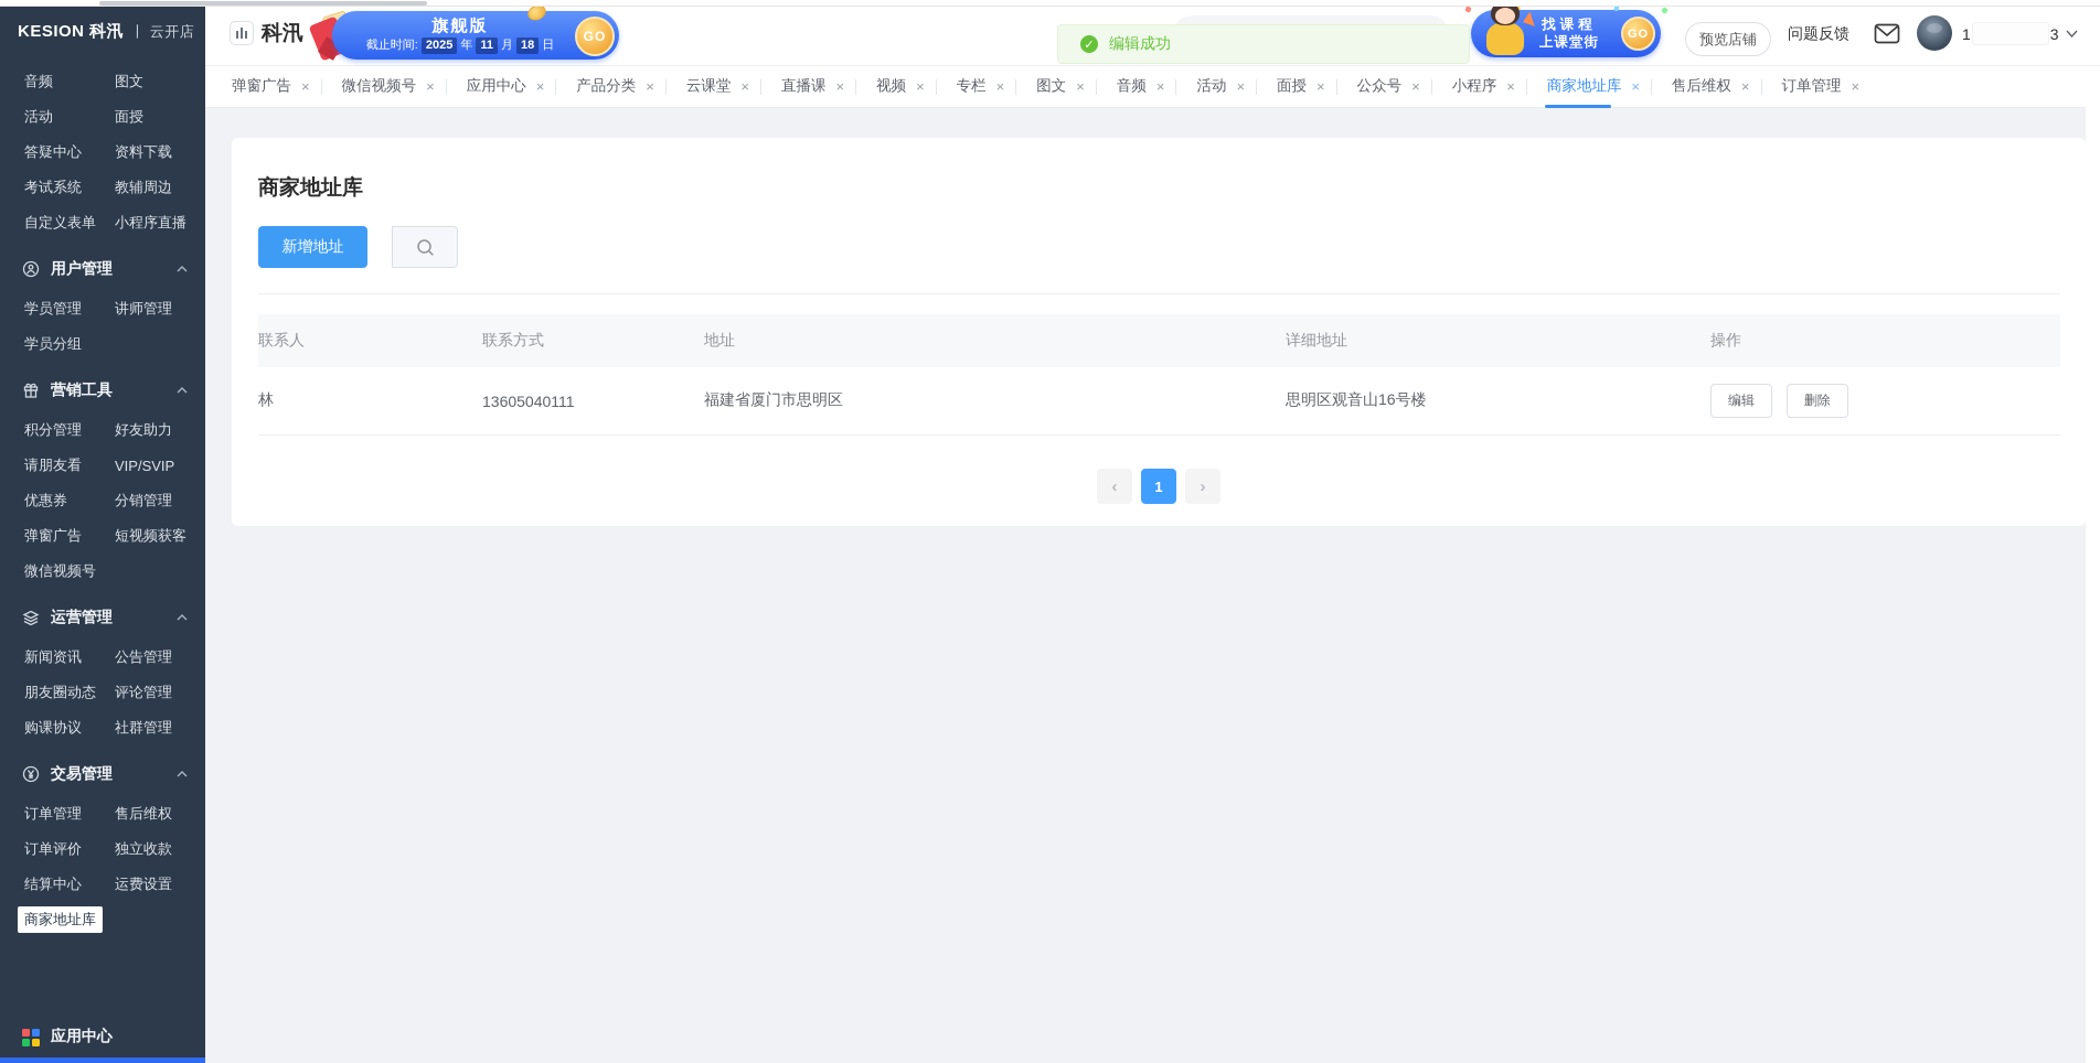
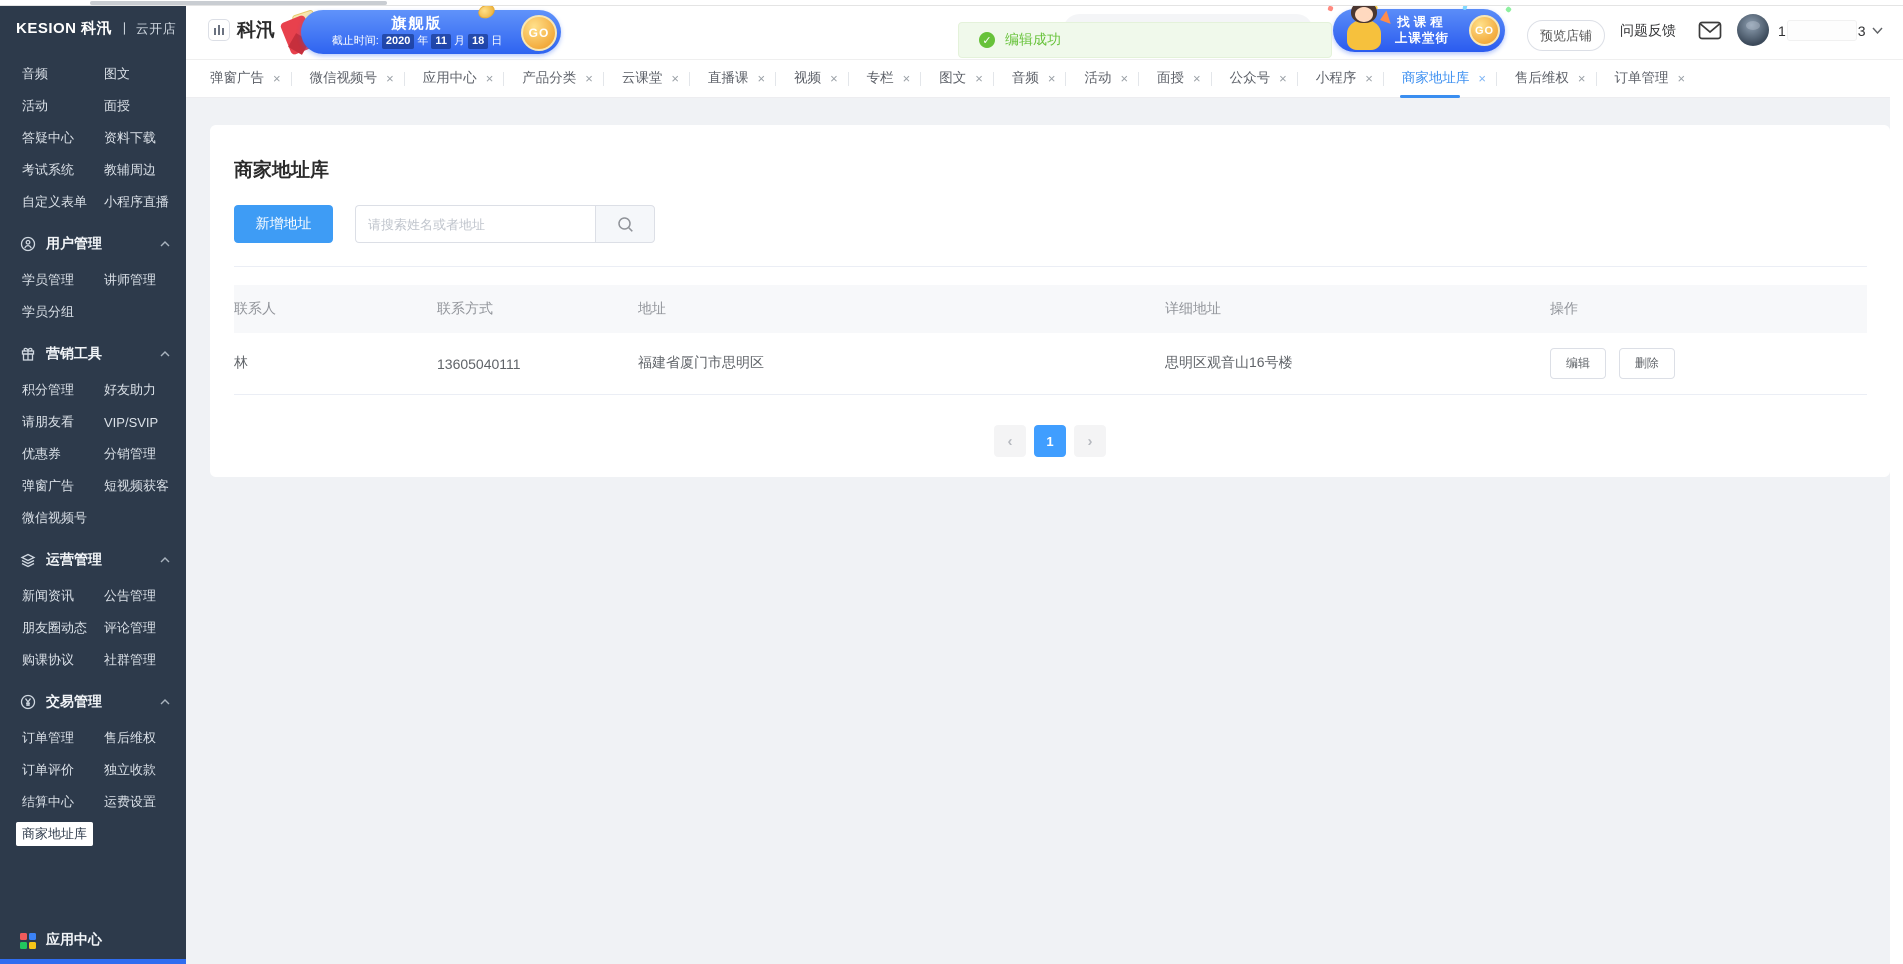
  KESION 科汛
  丨 云开店
  音频
  图文
  活动
  面授
  答疑中心
  资料下载
  考试系统
  教辅周边
  自定义表单
  小程序直播
  用户管理
  学员管理
  讲师管理
  学员分组
  营销工具
  积分管理
  好友助力
  请朋友看
  VIP/SVIP
  优惠券
  分销管理
  弹窗广告
  短视频获客
  微信视频号
  运营管理
  新闻资讯
  公告管理
  朋友圈动态
  评论管理
  购课协议
  社群管理
  交易管理
  订单管理
  售后维权
  订单评价
  独立收款
  结算中心
  运费设置
  商家地址库
  应用中心
  科汛
  旗舰版
  截止时间:
- 2025
+ 2020
  年
  11
  月
  18
  日
  GO
  ✓
  编辑成功
  找课程
  上课堂街
  GO
  预览店铺
  问题反馈
  1
  3
  弹窗广告
  ×
  微信视频号
  ×
  应用中心
  ×
  产品分类
  ×
  云课堂
  ×
  直播课
  ×
  视频
  ×
  专栏
  ×
  图文
  ×
  音频
  ×
  活动
  ×
  面授
  ×
  公众号
  ×
  小程序
  ×
  商家地址库
  ×
  售后维权
  ×
  订单管理
  ×
  商家地址库
  新增地址
+ 请搜索姓名或者地址
  联系人
  联系方式
  地址
  详细地址
  操作
  林
  13605040111
  福建省厦门市思明区
  思明区观音山16号楼
  编辑 删除
  ‹
  1
  ›
